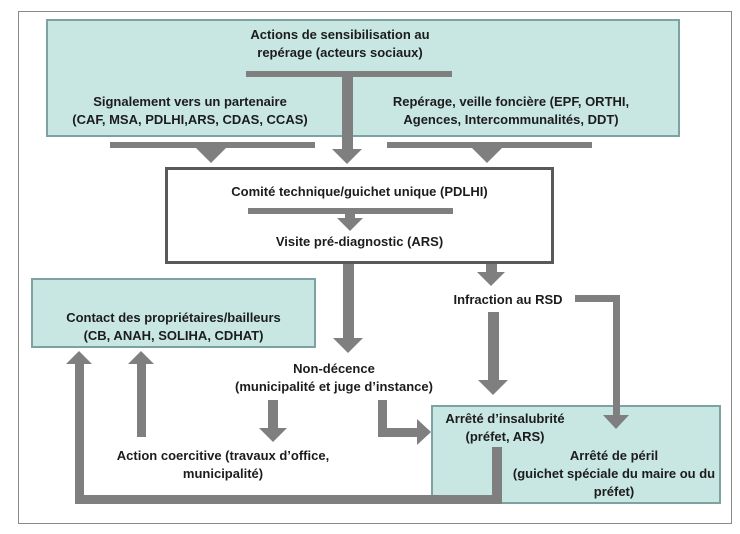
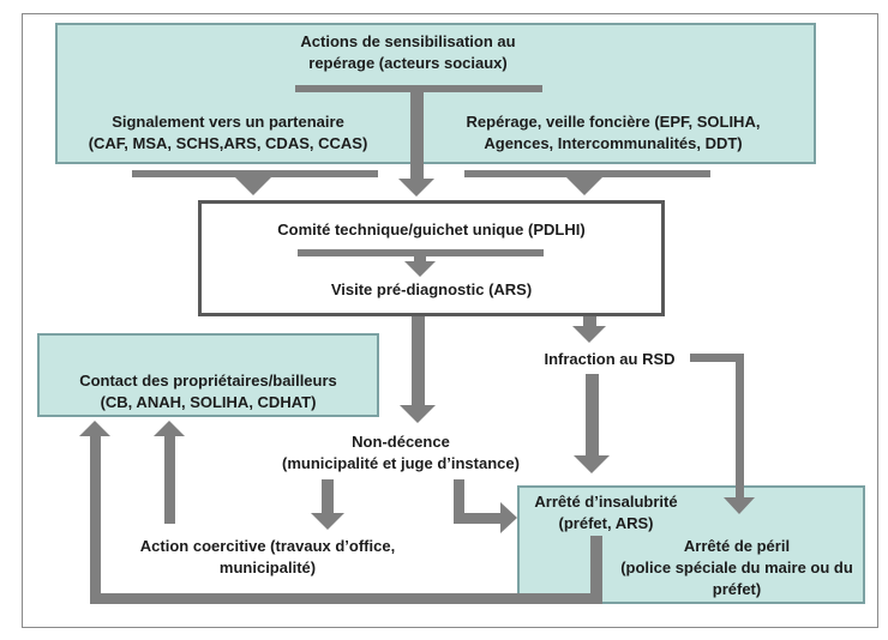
  Actions de sensibilisation au
  repérage (acteurs sociaux)
  Signalement vers un partenaire
- (CAF, MSA, PDLHI,ARS, CDAS, CCAS)
+ (CAF, MSA, SCHS,ARS, CDAS, CCAS)
- Repérage, veille foncière (EPF, ORTHI,
+ Repérage, veille foncière (EPF, SOLIHA,
  Agences, Intercommunalités, DDT)
  Comité technique/guichet unique (PDLHI)
  Visite pré-diagnostic (ARS)
  Infraction au RSD
  Contact des propriétaires/bailleurs
  (CB, ANAH, SOLIHA, CDHAT)
  Non-décence
  (municipalité et juge d’instance)
  Action coercitive (travaux d’office,
  municipalité)
  Arrêté d’insalubrité
  (préfet, ARS)
  Arrêté de péril
- (guichet spéciale du maire ou du
+ (police spéciale du maire ou du
  préfet)
